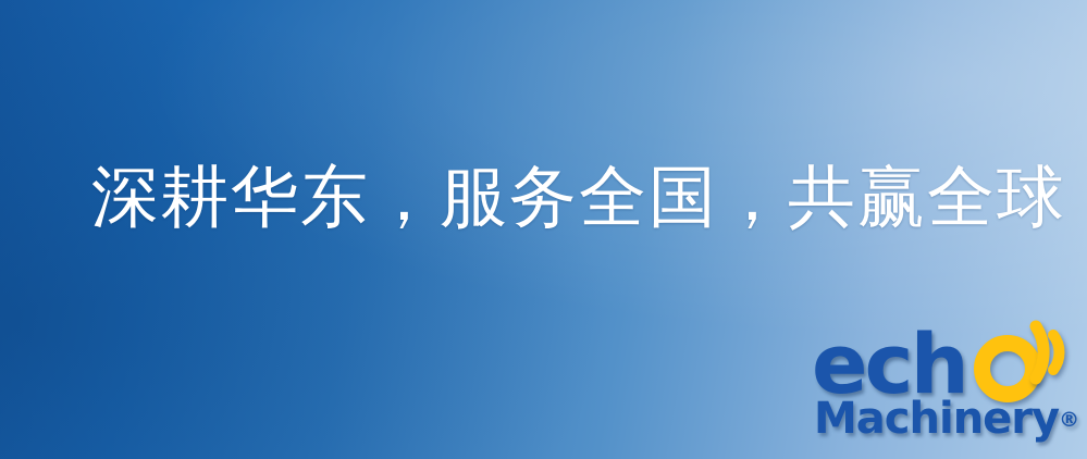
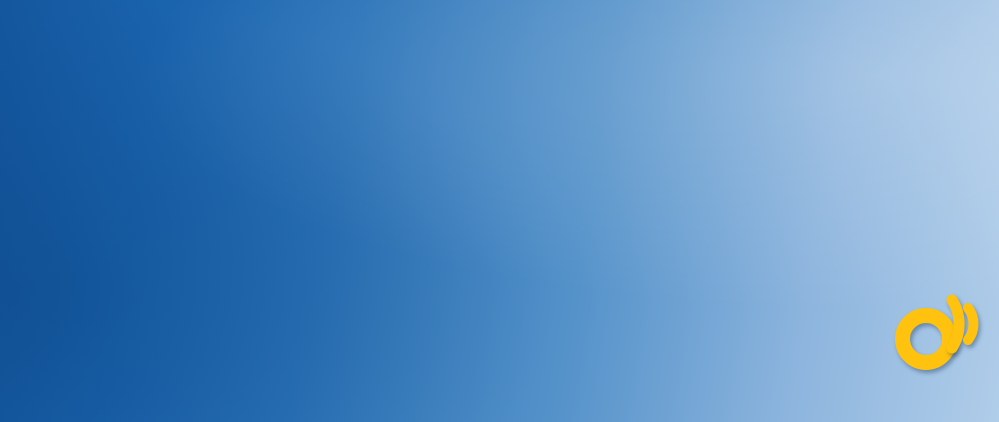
- 深耕华东，服务全国，共赢全球
- ech
- Machinery®
